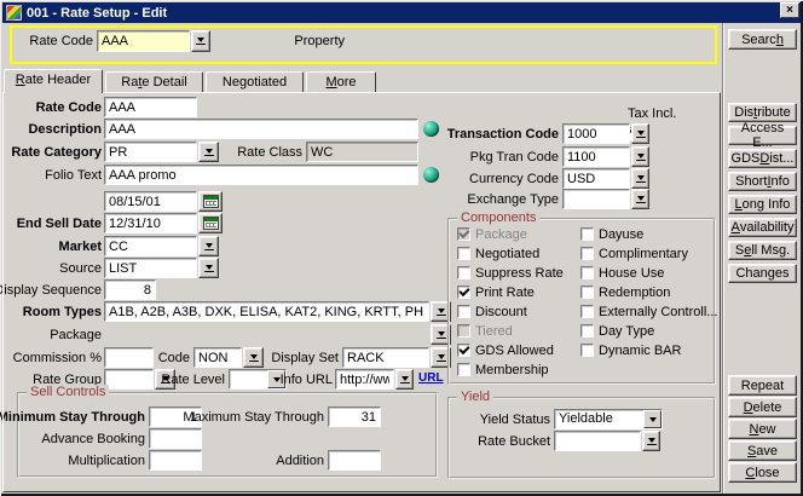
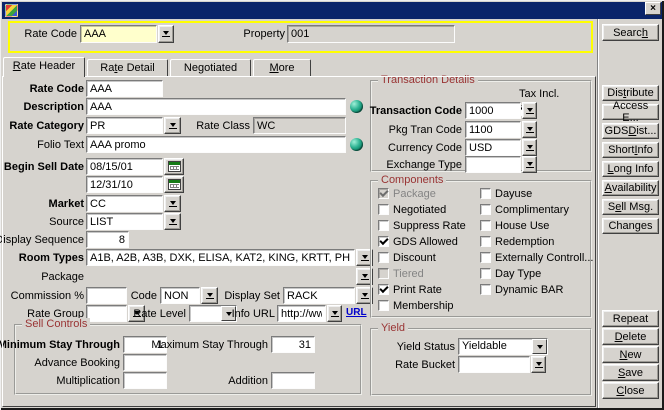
- 001 - Rate Setup - Edit
  ×
  Rate Code
  AAA
  Property
+ 001
  Rate Header
  Rate Detail
  Negotiated
  More
  Rate Code
  AAA
  Description
  AAA
  Rate Category
  PR
  Rate Class
  WC
  Folio Text
  AAA promo
+ Begin Sell Date
  08/15/01
- End Sell Date
  12/31/10
  Market
  CC
  Source
  LIST
  isplay Sequence
  8
  Room Types
  A1B, A2B, A3B, DXK, ELISA, KAT2, KING, KRTT, PH
  Package
  Commission %
  Code
  NON
  Display Set
  RACK
  Rate Group
  Rate Level
  Info URL
  URL
  Sell Controls
  Minimum Stay Through
  1
  Maximum Stay Through
  31
  Advance Booking
  Multiplication
  Addition
+ Transaction Details
  Tax Incl.
  Transaction Code
  1000
  Pkg Tran Code
  1100
  Currency Code
  USD
  Exchange Type
  Components
  Package
  Negotiated
  Suppress Rate
- Print Rate
+ GDS Allowed
  Discount
  Tiered
- GDS Allowed
+ Print Rate
  Membership
  Dayuse
  Complimentary
  House Use
  Redemption
  Externally Controll...
  Day Type
  Dynamic BAR
  Yield
  Yield Status
  Yieldable
  Rate Bucket
  Searc
  h
  Dis
  t
  ribute
  Access E...
  GDS
  D
  ist...
  Short
  I
  nfo
  L
  ong Info
  A
  vailability
  S
  e
  ll Msg.
  Chan
  g
  es
  Repeat
  D
  elete
  N
  ew
  S
  ave
  C
  lose
